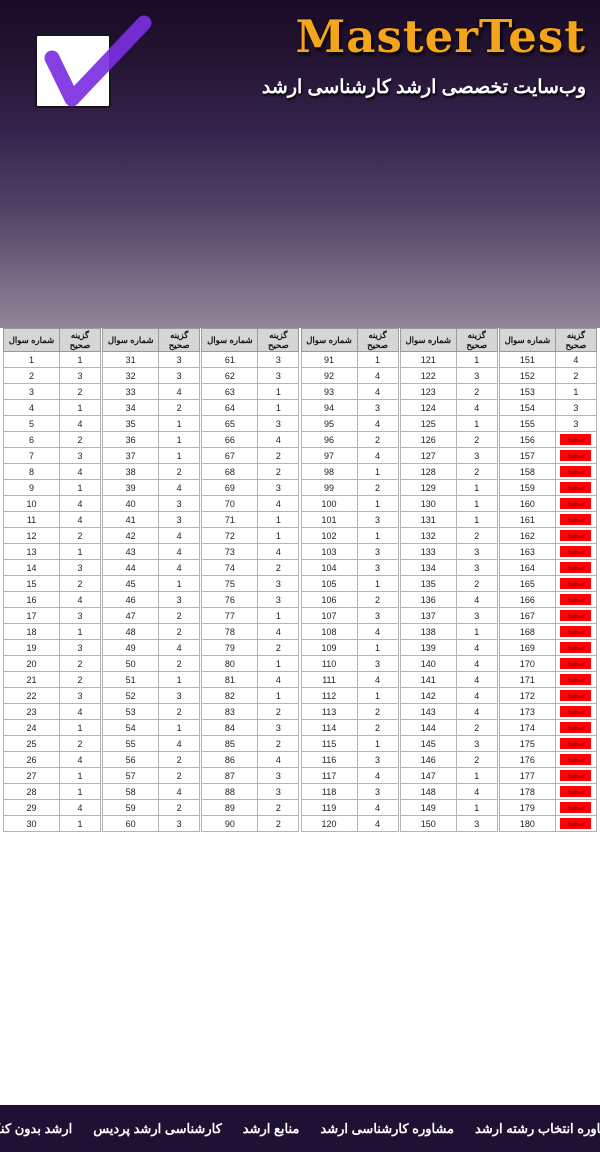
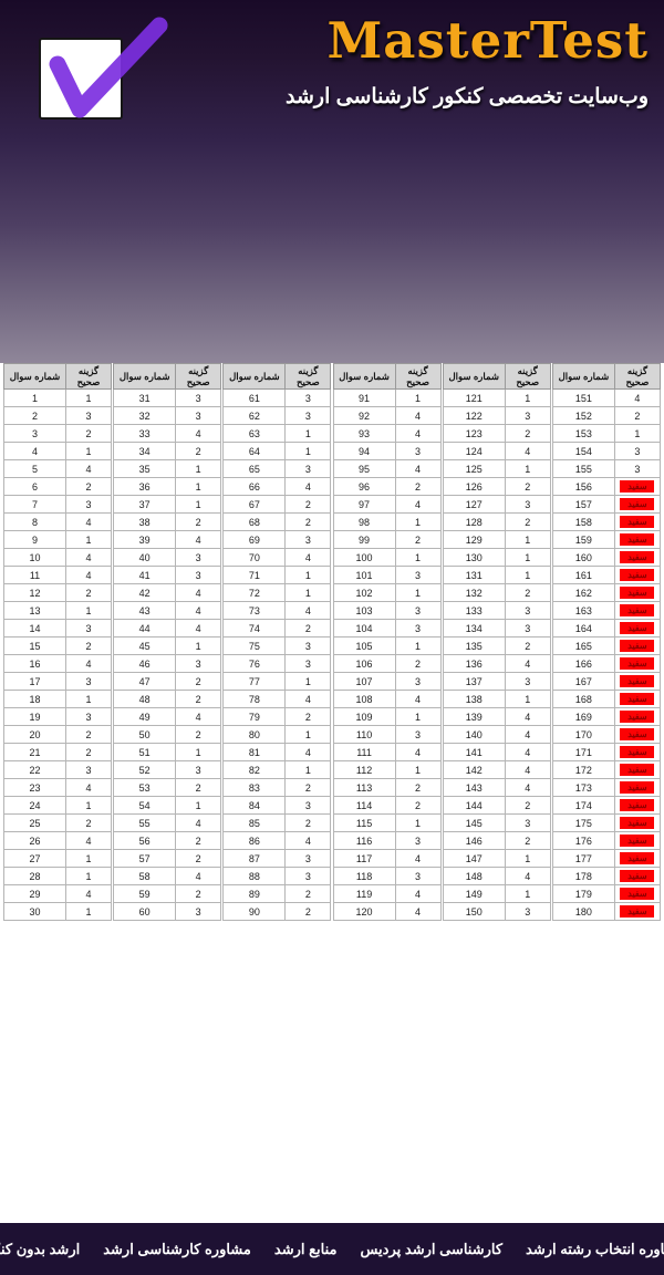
  MasterTest
- وب‌سایت تخصصی ارشد کارشناسی ارشد
+ وب‌سایت تخصصی کنکور کارشناسی ارشد
  شماره سوال	گزینه صحیح
  1	1
  2	3
  3	2
  4	1
  5	4
  6	2
  7	3
  8	4
  9	1
  10	4
  11	4
  12	2
  13	1
  14	3
  15	2
  16	4
  17	3
  18	1
  19	3
  20	2
  21	2
  22	3
  23	4
  24	1
  25	2
  26	4
  27	1
  28	1
  29	4
  30	1
  شماره سوال	گزینه صحیح
  31	3
  32	3
  33	4
  34	2
  35	1
  36	1
  37	1
  38	2
  39	4
  40	3
  41	3
  42	4
  43	4
  44	4
  45	1
  46	3
  47	2
  48	2
  49	4
  50	2
  51	1
  52	3
  53	2
  54	1
  55	4
  56	2
  57	2
  58	4
  59	2
  60	3
  شماره سوال	گزینه صحیح
  61	3
  62	3
  63	1
  64	1
  65	3
  66	4
  67	2
  68	2
  69	3
  70	4
  71	1
  72	1
  73	4
  74	2
  75	3
  76	3
  77	1
  78	4
  79	2
  80	1
  81	4
  82	1
  83	2
  84	3
  85	2
  86	4
  87	3
  88	3
  89	2
  90	2
  شماره سوال	گزینه صحیح
  91	1
  92	4
  93	4
  94	3
  95	4
  96	2
  97	4
  98	1
  99	2
  100	1
  101	3
  102	1
  103	3
  104	3
  105	1
  106	2
  107	3
  108	4
  109	1
  110	3
  111	4
  112	1
  113	2
  114	2
  115	1
  116	3
  117	4
  118	3
  119	4
  120	4
  شماره سوال	گزینه صحیح
  121	1
  122	3
  123	2
  124	4
  125	1
  126	2
  127	3
  128	2
  129	1
  130	1
  131	1
  132	2
  133	3
  134	3
  135	2
  136	4
  137	3
  138	1
  139	4
  140	4
  141	4
  142	4
  143	4
  144	2
  145	3
  146	2
  147	1
  148	4
  149	1
  150	3
  شماره سوال	گزینه صحیح
  151	4
  152	2
  153	1
  154	3
  155	3
  156	سفید
  157	سفید
  158	سفید
  159	سفید
  160	سفید
  161	سفید
  162	سفید
  163	سفید
  164	سفید
  165	سفید
  166	سفید
  167	سفید
  168	سفید
  169	سفید
  170	سفید
  171	سفید
  172	سفید
  173	سفید
  174	سفید
  175	سفید
  176	سفید
  177	سفید
  178	سفید
  179	سفید
  180	سفید
  اوره انتخاب رشته ارشد
- مشاوره کارشناسی ارشد
+ کارشناسی ارشد پردیس
  منابع ارشد
- کارشناسی ارشد پردیس
+ مشاوره کارشناسی ارشد
  ارشد بدون کن
